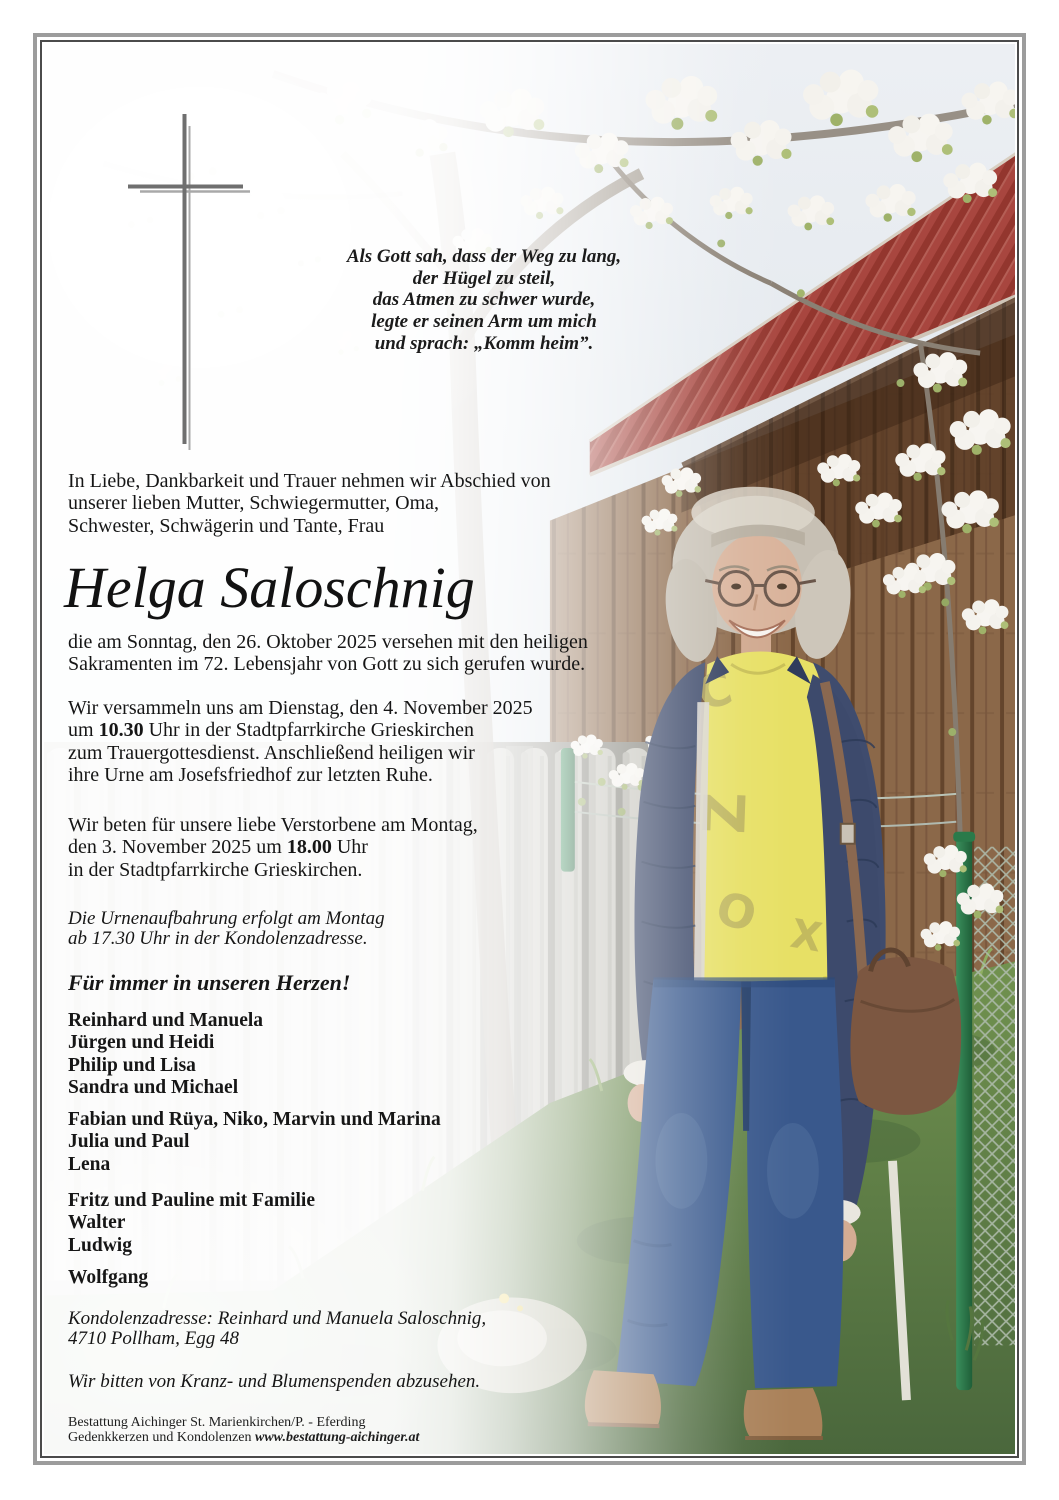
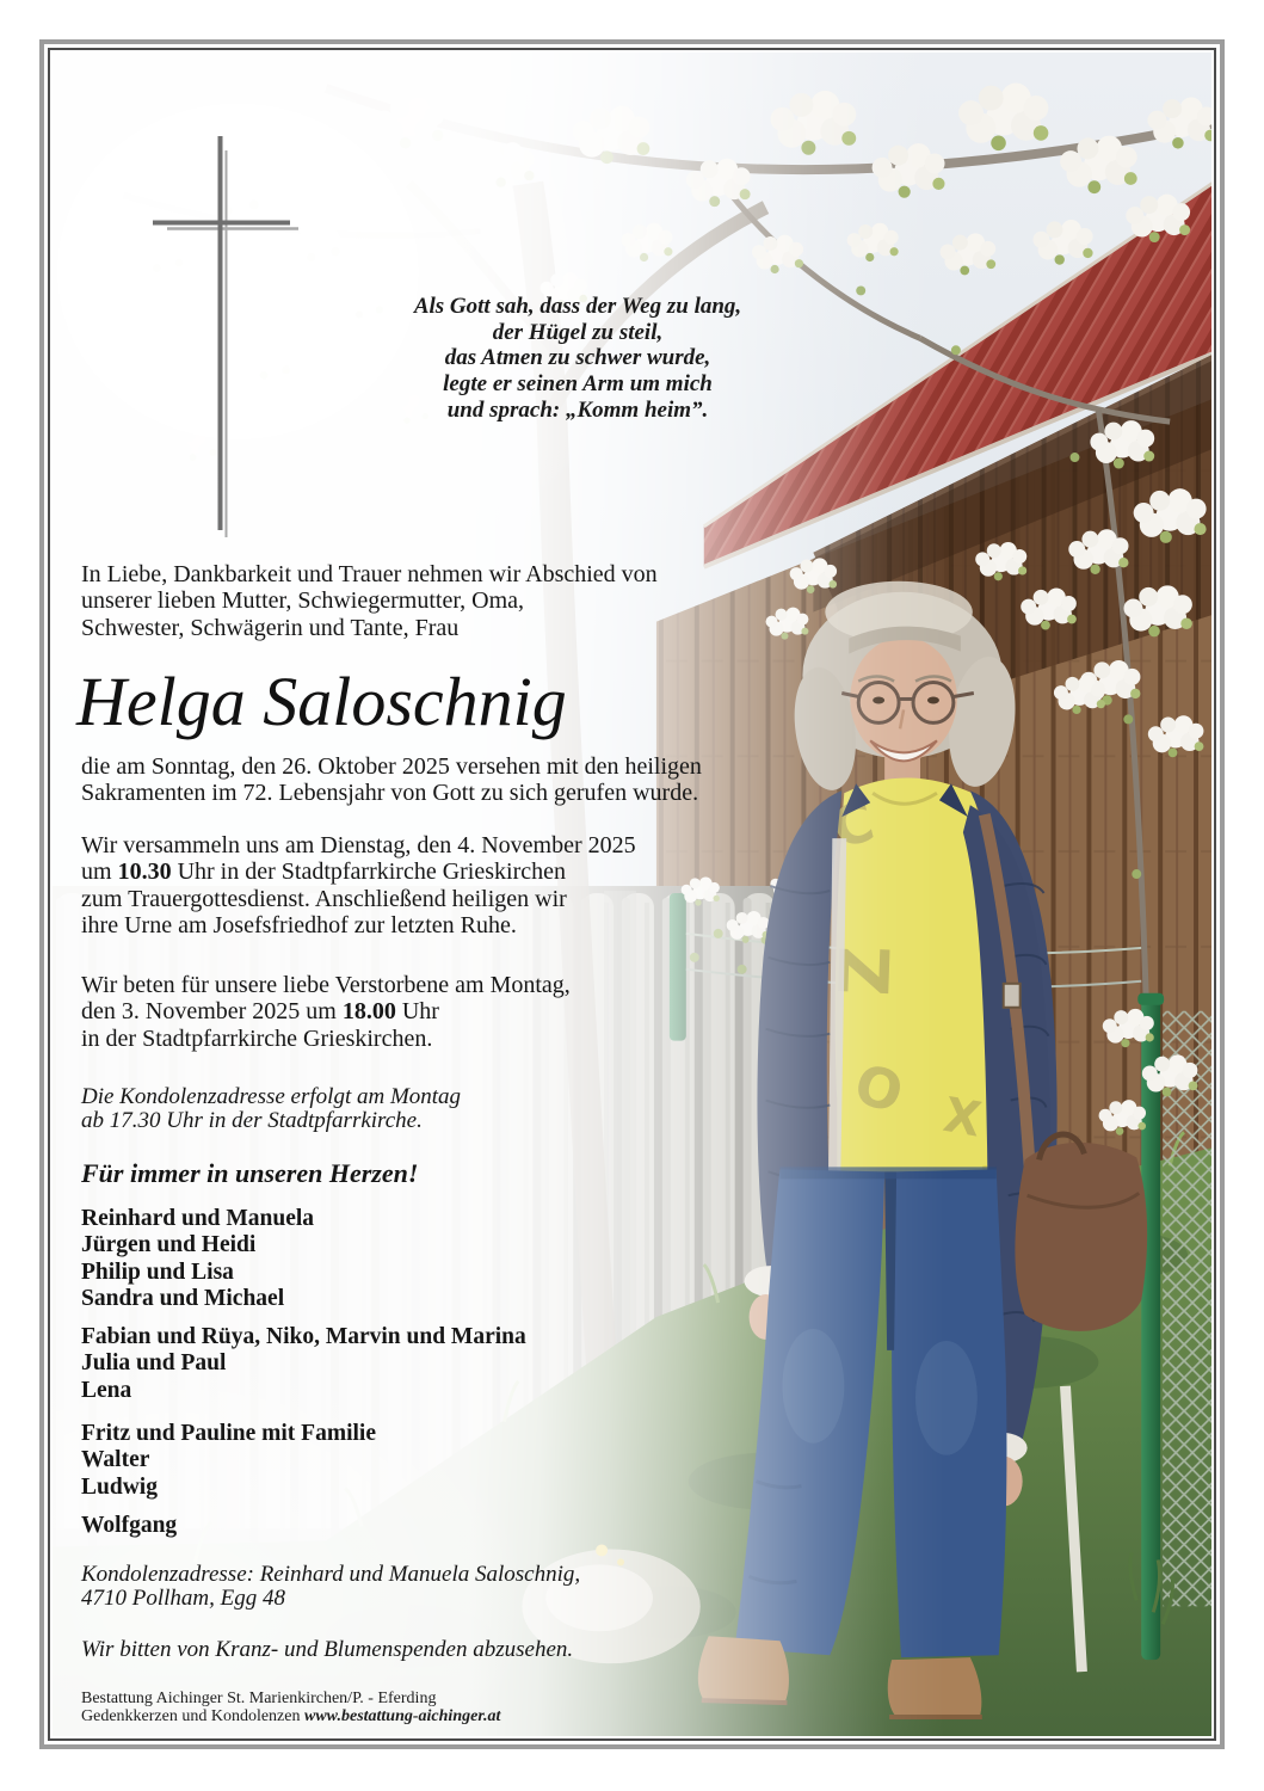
  Als Gott sah, dass der Weg zu lang,
  der Hügel zu steil,
  das Atmen zu schwer wurde,
  legte er seinen Arm um mich
  und sprach: „Komm heim”.
  In Liebe, Dankbarkeit und Trauer nehmen wir Abschied von
  unserer lieben Mutter, Schwiegermutter, Oma,
  Schwester, Schwägerin und Tante, Frau
  Helga Saloschnig
  die am Sonntag, den 26. Oktober 2025 versehen mit den heiligen
  Sakramenten im 72. Lebensjahr von Gott zu sich gerufen wurde.
  Wir versammeln uns am Dienstag, den 4. November 2025
  um 10.30 Uhr in der Stadtpfarrkirche Grieskirchen
  zum Trauergottesdienst. Anschließend heiligen wir
  ihre Urne am Josefsfriedhof zur letzten Ruhe.
  Wir beten für unsere liebe Verstorbene am Montag,
  den 3. November 2025 um 18.00 Uhr
  in der Stadtpfarrkirche Grieskirchen.
- Die Urnenaufbahrung erfolgt am Montag
+ Die Kondolenzadresse erfolgt am Montag
- ab 17.30 Uhr in der Kondolenzadresse.
+ ab 17.30 Uhr in der Stadtpfarrkirche.
  Für immer in unseren Herzen!
  Reinhard und Manuela
  Jürgen und Heidi
  Philip und Lisa
  Sandra und Michael
  Fabian und Rüya, Niko, Marvin und Marina
  Julia und Paul
  Lena
  Fritz und Pauline mit Familie
  Walter
  Ludwig
  Wolfgang
  Kondolenzadresse: Reinhard und Manuela Saloschnig,
  4710 Pollham, Egg 48
  Wir bitten von Kranz- und Blumenspenden abzusehen.
  Bestattung Aichinger St. Marienkirchen/P. - Eferding
  Gedenkkerzen und Kondolenzen www.bestattung-aichinger.at
